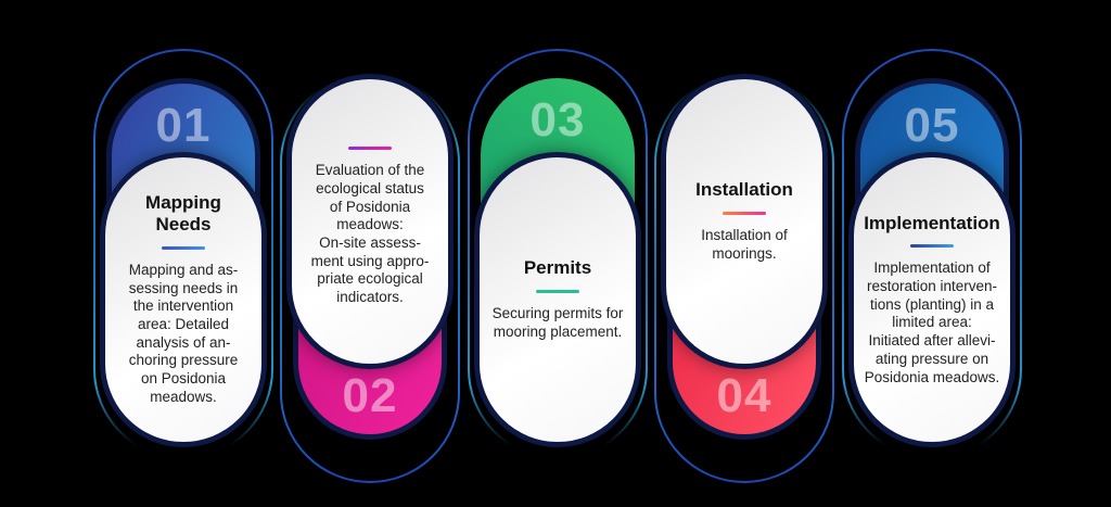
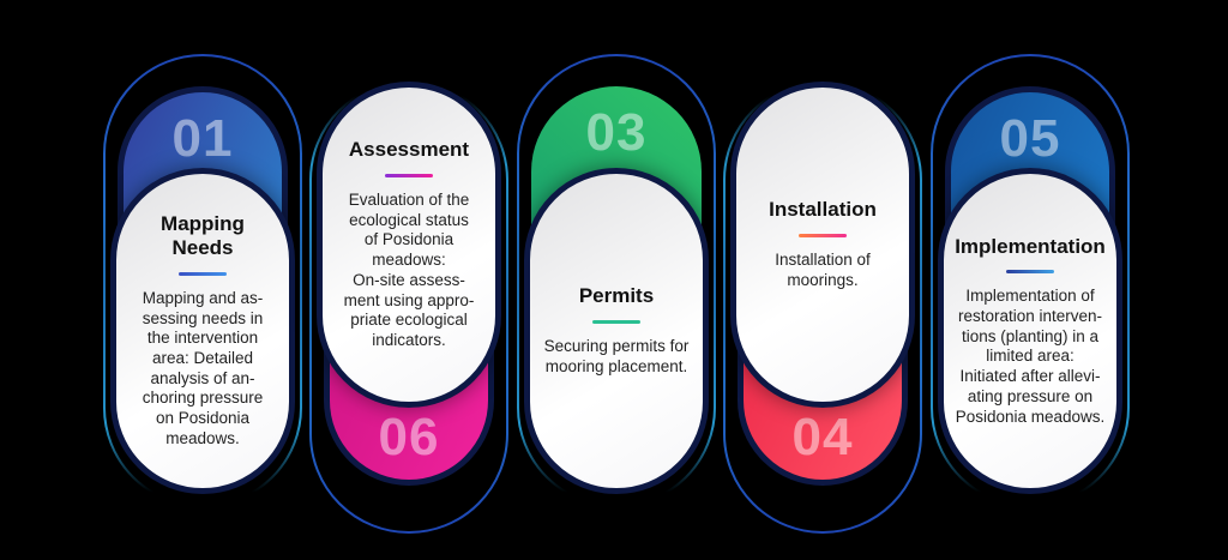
  01
  Mapping
  Needs
  Mapping and as-
  sessing needs in
  the intervention
  area: Detailed
  analysis of an-
  choring pressure
  on Posidonia
  meadows.
- 02
+ 06
+ Assessment
  Evaluation of the
  ecological status
  of Posidonia
  meadows:
  On-site assess-
  ment using appro-
  priate ecological
  indicators.
  03
  Permits
  Securing permits for
  mooring placement.
  04
  Installation
  Installation of
  moorings.
  05
  Implementation
  Implementation of
  restoration interven-
  tions (planting) in a
  limited area:
  Initiated after allevi-
  ating pressure on
  Posidonia meadows.
